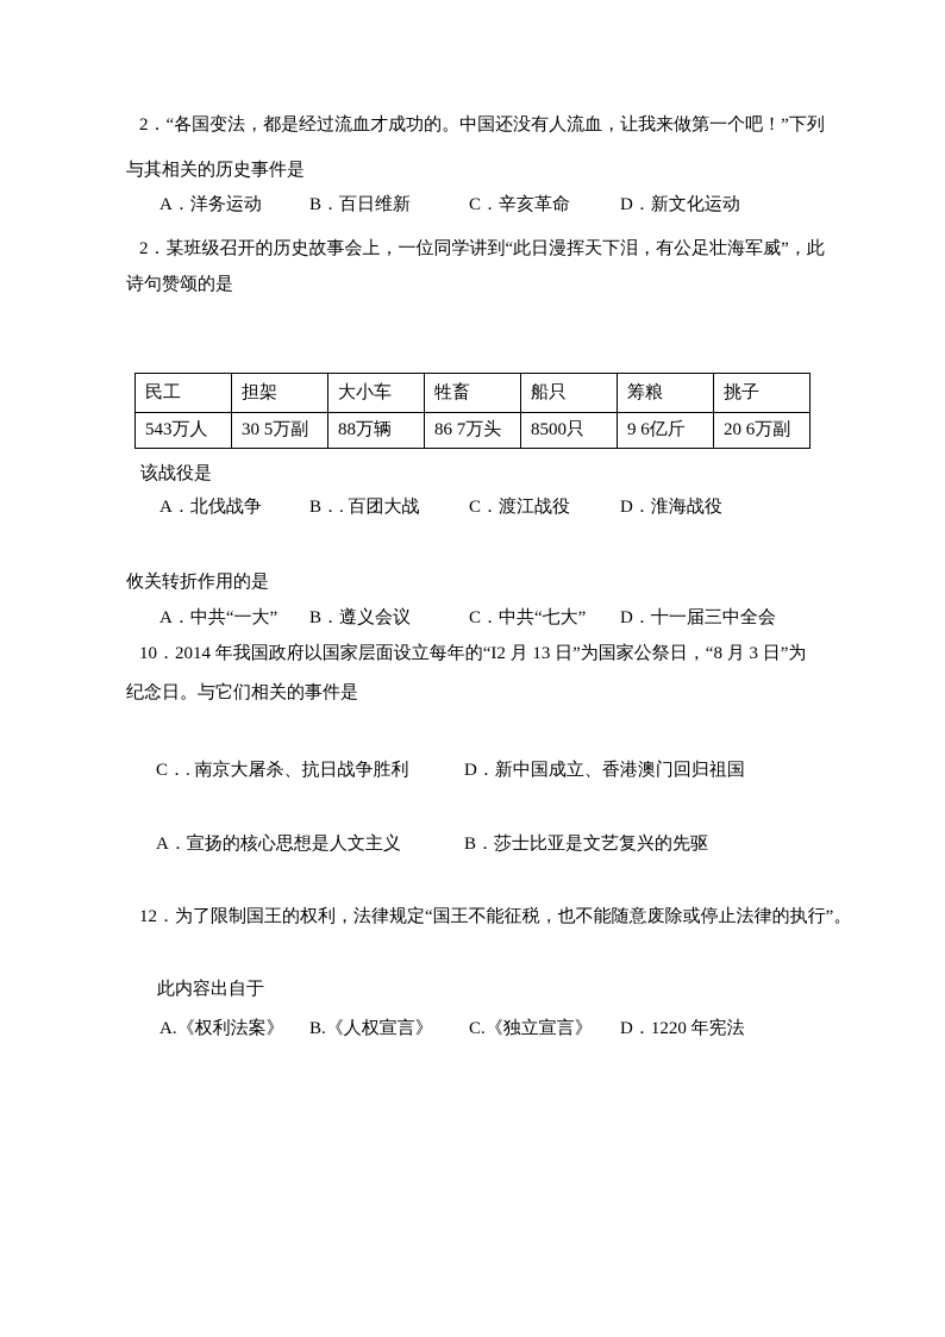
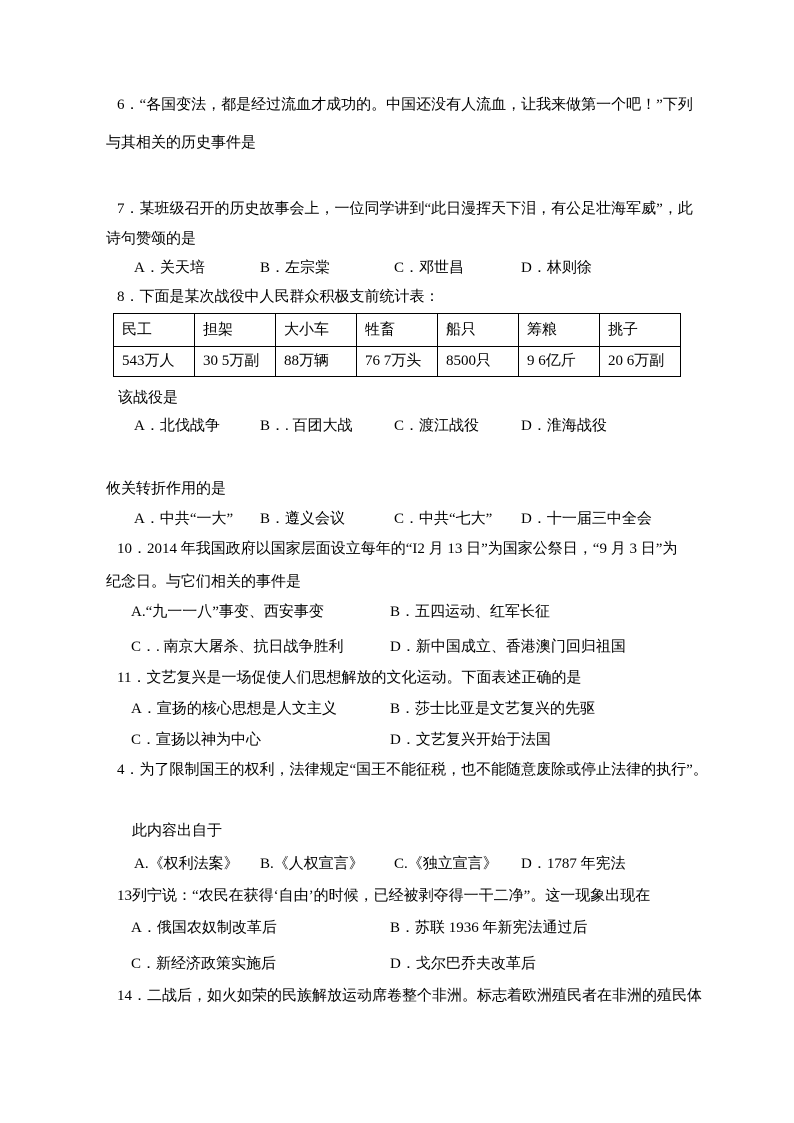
- 2．“各国变法，都是经过流血才成功的。中国还没有人流血，让我来做第一个吧！”下列
+ 6．“各国变法，都是经过流血才成功的。中国还没有人流血，让我来做第一个吧！”下列
  与其相关的历史事件是
- A．洋务运动 B．百日维新 C．辛亥革命 D．新文化运动
- 2．某班级召开的历史故事会上，一位同学讲到“此日漫挥天下泪，有公足壮海军威”，此
+ 7．某班级召开的历史故事会上，一位同学讲到“此日漫挥天下泪，有公足壮海军威”，此
  诗句赞颂的是
+ A．关天培 B．左宗棠 C．邓世昌 D．林则徐
+ 8．下面是某次战役中人民群众积极支前统计表：
  民工	担架	大小车	牲畜	船只	筹粮	挑子
- 543万人	30 5万副	88万辆	86 7万头	8500只	9 6亿斤	20 6万副
+ 543万人	30 5万副	88万辆	76 7万头	8500只	9 6亿斤	20 6万副
  该战役是
  A．北伐战争 B．. 百团大战 C．渡江战役 D．淮海战役
  攸关转折作用的是
  A．中共“一大” B．遵义会议 C．中共“七大” D．十一届三中全会
- 10．2014 年我国政府以国家层面设立每年的“I2 月 13 日”为国家公祭日，“8 月 3 日”为
+ 10．2014 年我国政府以国家层面设立每年的“I2 月 13 日”为国家公祭日，“9 月 3 日”为
  纪念日。与它们相关的事件是
+ A.“九一一八”事变、西安事变 B．五四运动、红军长征
  C．. 南京大屠杀、抗日战争胜利 D．新中国成立、香港澳门回归祖国
+ 11．文艺复兴是一场促使人们思想解放的文化运动。下面表述正确的是
  A．宣扬的核心思想是人文主义 B．莎士比亚是文艺复兴的先驱
+ C．宣扬以神为中心 D．文艺复兴开始于法国
- 12．为了限制国王的权利，法律规定“国王不能征税，也不能随意废除或停止法律的执行”。
+ 4．为了限制国王的权利，法律规定“国王不能征税，也不能随意废除或停止法律的执行”。
  此内容出自于
- A.《权利法案》 B.《人权宣言》 C.《独立宣言》 D．1220 年宪法
+ A.《权利法案》 B.《人权宣言》 C.《独立宣言》 D．1787 年宪法
+ 13列宁说：“农民在获得‘自由’的时候，已经被剥夺得一干二净”。这一现象出现在
+ A．俄国农奴制改革后 B．苏联 1936 年新宪法通过后
+ C．新经济政策实施后 D．戈尔巴乔夫改革后
+ 14．二战后，如火如荣的民族解放运动席卷整个非洲。标志着欧洲殖民者在非洲的殖民体
